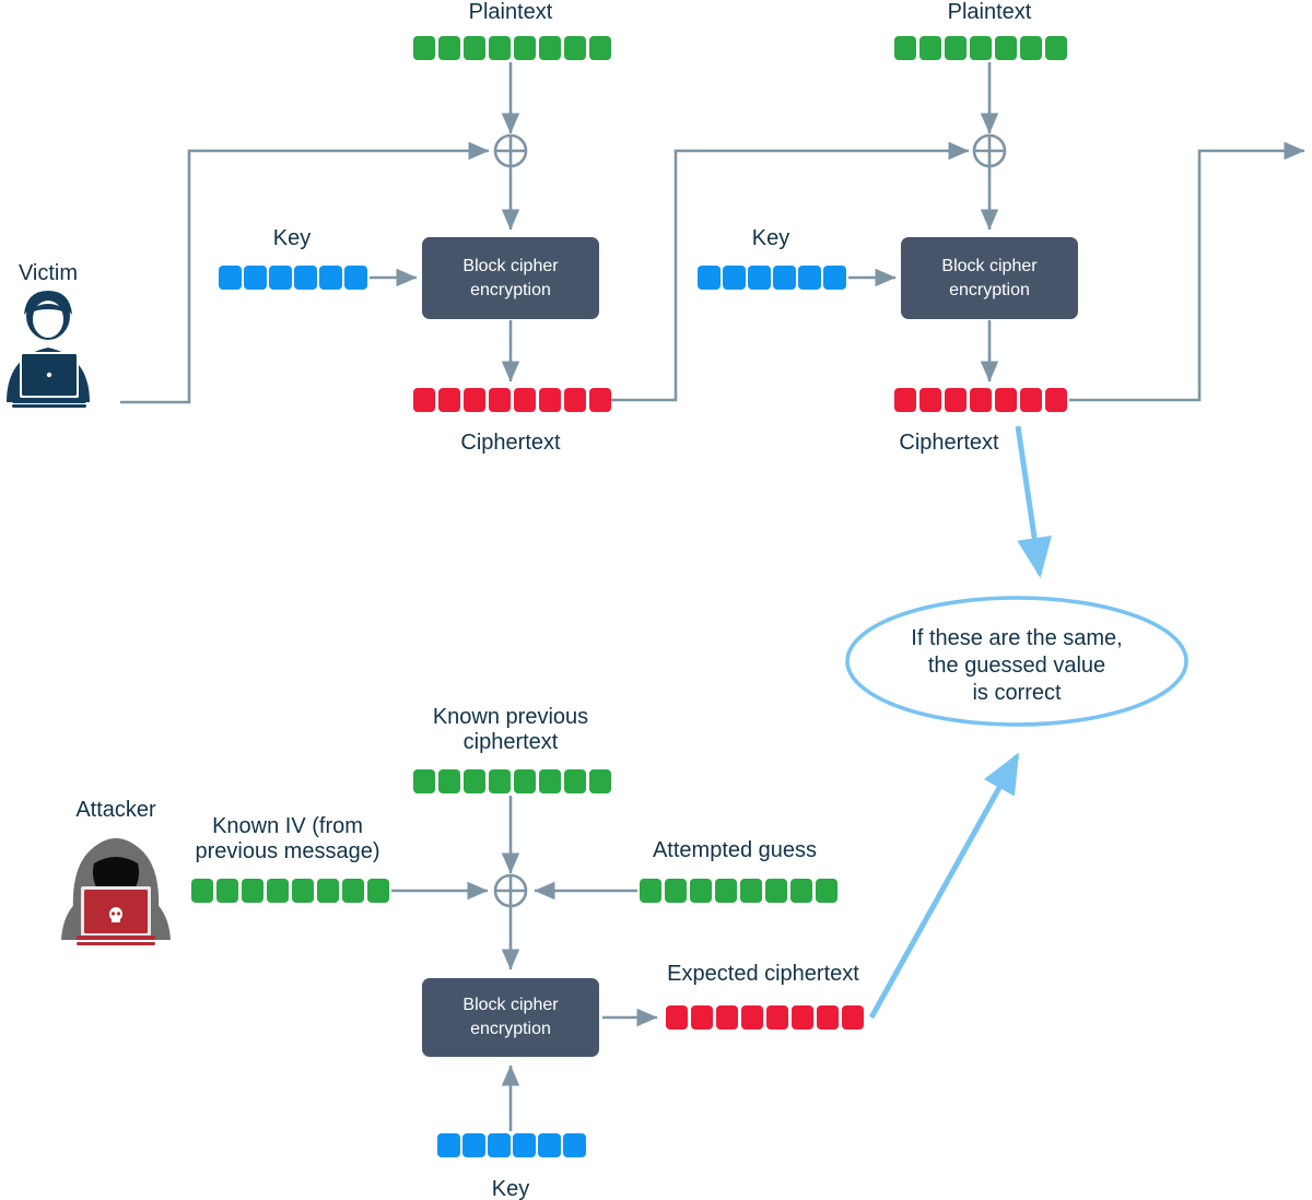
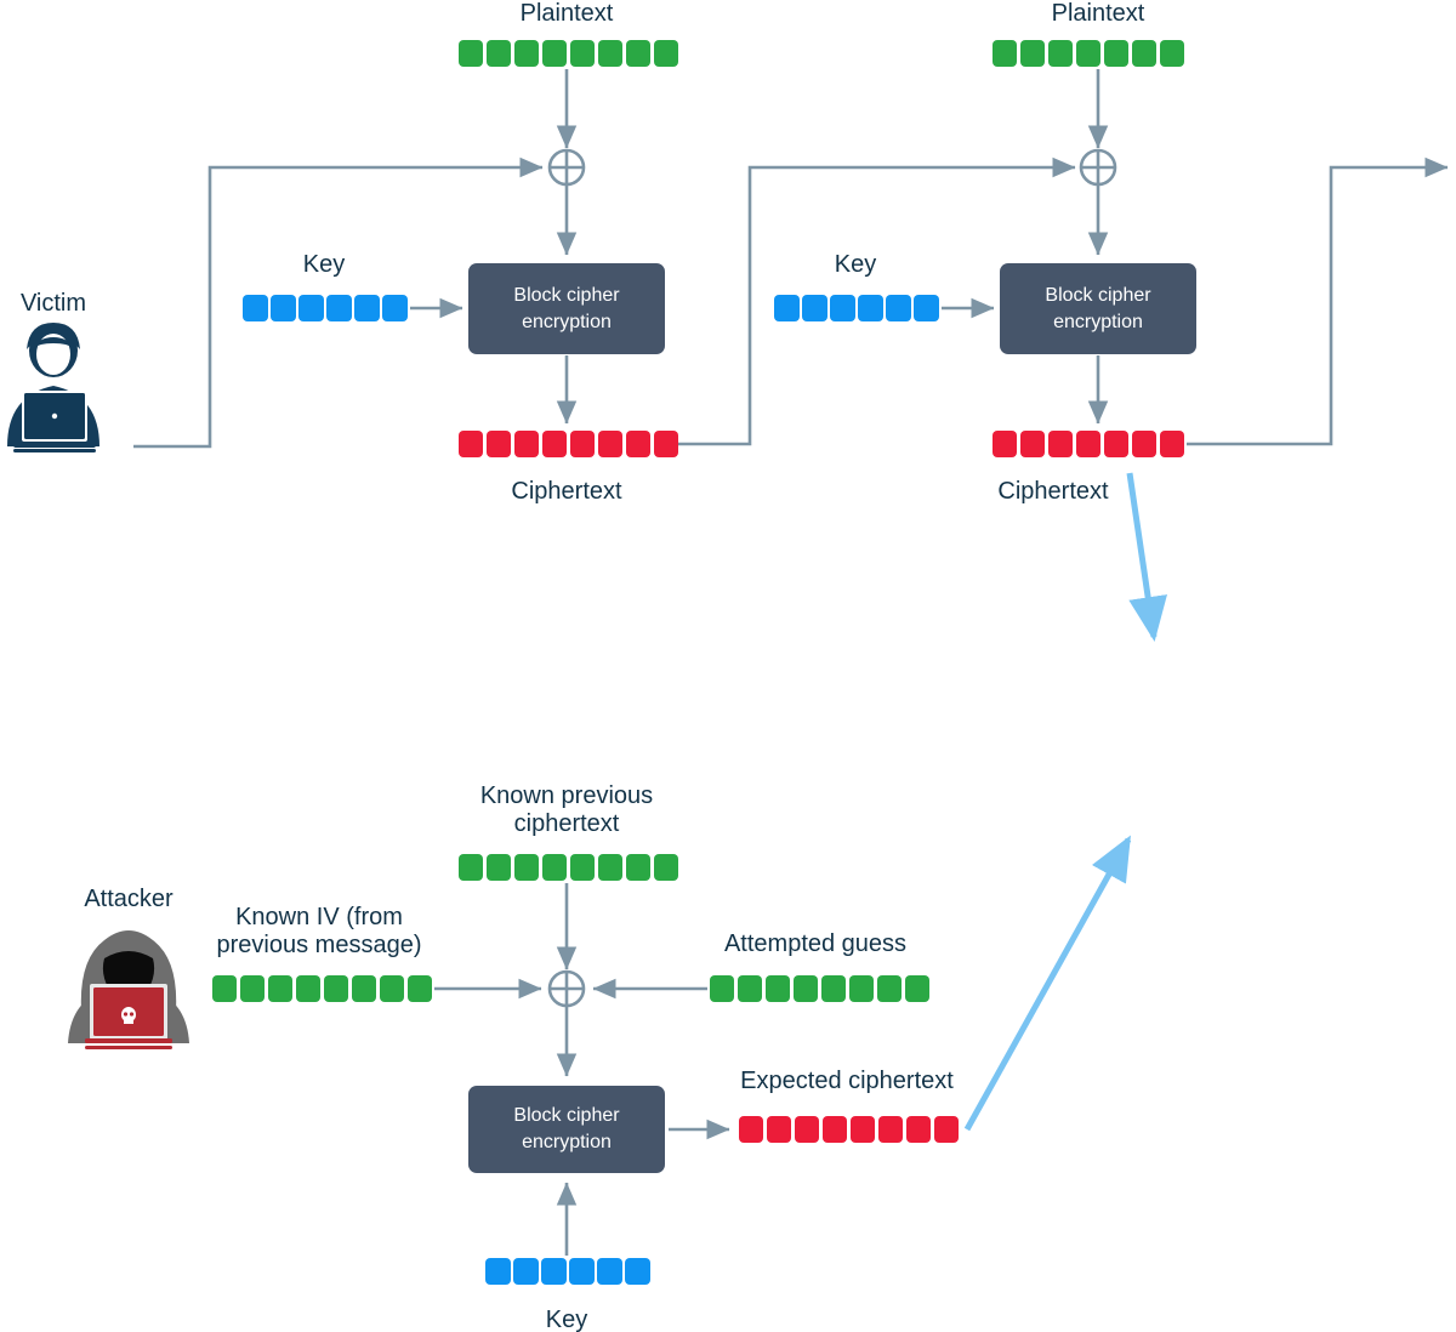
  Victim
  Plaintext
  Key
  Block cipher
  encryption
  Ciphertext
  Plaintext
  Key
  Block cipher
  encryption
  Ciphertext
- If these are the same,
- the guessed value
- is correct
  Attacker
  Known previous
  ciphertext
  Known IV (from
  previous message)
  Attempted guess
  Block cipher
  encryption
  Expected ciphertext
  Key
